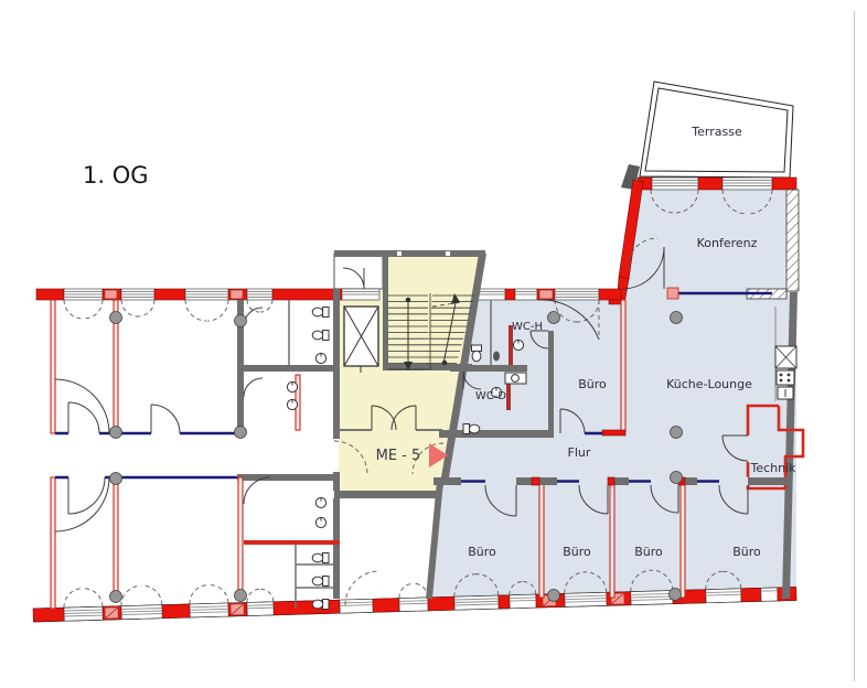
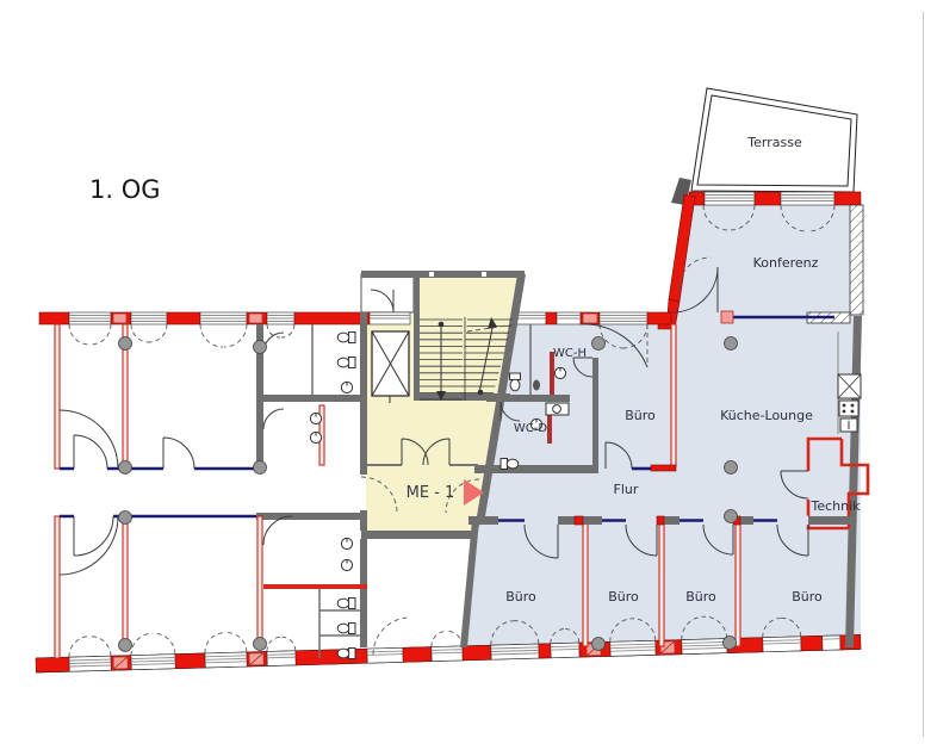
  1. OG
  Terrasse
  Konferenz
  Küche-Lounge
  Büro
  Flur
  Technik
  WC-H
  WC-D
  Büro
  Büro
  Büro
  Büro
- ME - 5
+ ME - 1
